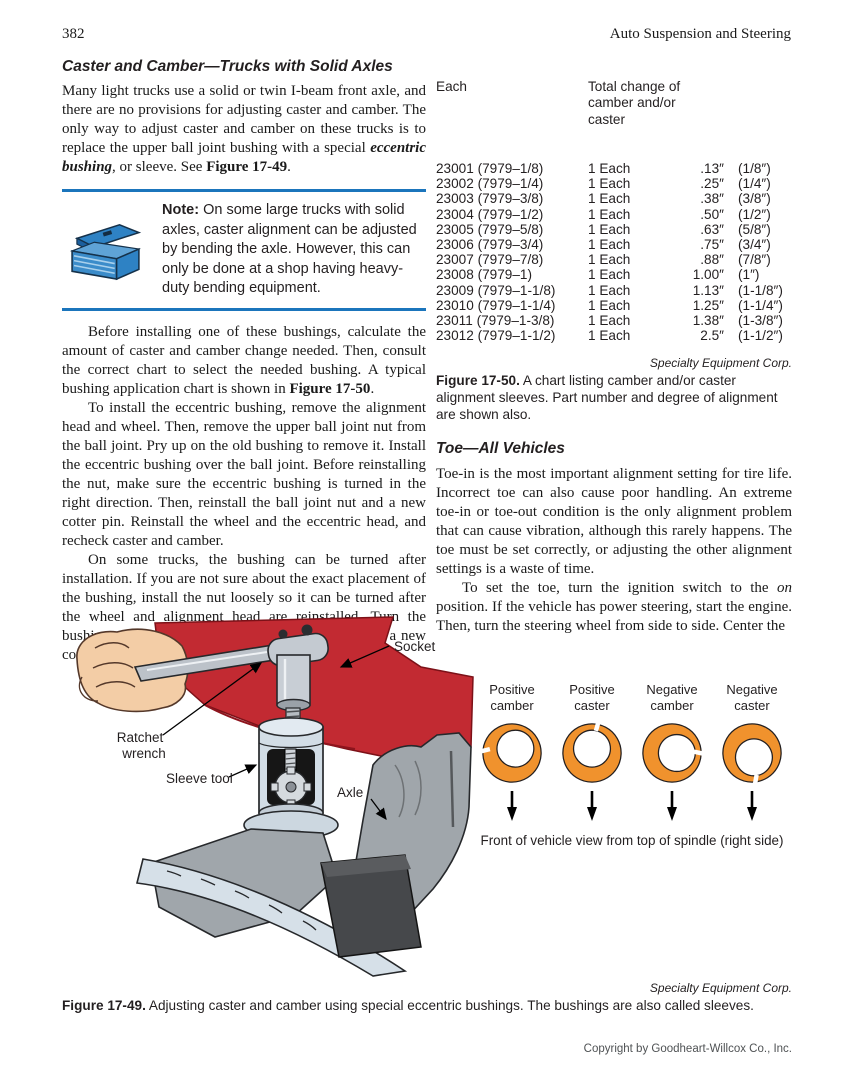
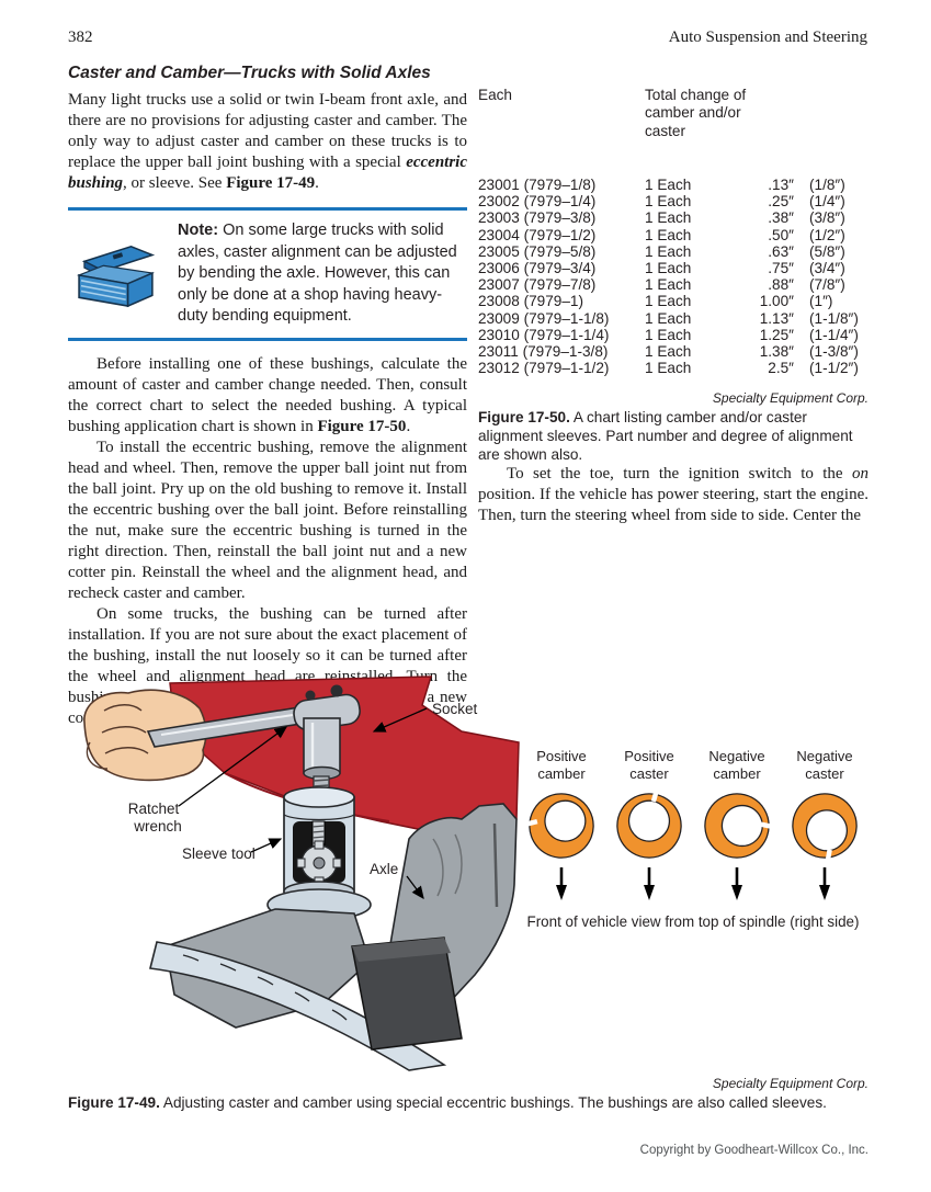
  382
  Auto Suspension and Steering
  Caster and Camber—Trucks with Solid Axles
  Many light trucks use a solid or twin I-beam front axle, and there are no provisions for adjusting caster and camber. The only way to adjust caster and camber on these trucks is to replace the upper ball joint bushing with a special eccentric bushing, or sleeve. See Figure 17-49.
  Note: On some large trucks with solid axles, caster alignment can be adjusted by bending the axle. However, this can only be done at a shop having heavy-duty bending equipment.
  Before installing one of these bushings, calculate the amount of caster and camber change needed. Then, consult the correct chart to select the needed bushing. A typical bushing application chart is shown in Figure 17-50.
- To install the eccentric bushing, remove the alignment head and wheel. Then, remove the upper ball joint nut from the ball joint. Pry up on the old bushing to remove it. Install the eccentric bushing over the ball joint. Before reinstalling the nut, make sure the eccentric bushing is turned in the right direction. Then, reinstall the ball joint nut and a new cotter pin. Reinstall the wheel and the eccentric head, and recheck caster and camber.
+ To install the eccentric bushing, remove the alignment head and wheel. Then, remove the upper ball joint nut from the ball joint. Pry up on the old bushing to remove it. Install the eccentric bushing over the ball joint. Before reinstalling the nut, make sure the eccentric bushing is turned in the right direction. Then, reinstall the ball joint nut and a new cotter pin. Reinstall the wheel and the alignment head, and recheck caster and camber.
  On some trucks, the bushing can be turned after installation. If you are not sure about the exact placement of the bushing, install the nut loosely so it can be turned after the wheel and alignment head are reinstalled. Tun the bush a new co
  Each
  Total change of
  camber and/or
  caster
  23001 (7979–1/8)
  1 Each
  .13″
  (1/8″)
  23002 (7979–1/4)
  1 Each
  .25″
  (1/4″)
  23003 (7979–3/8)
  1 Each
  .38″
  (3/8″)
  23004 (7979–1/2)
  1 Each
  .50″
  (1/2″)
  23005 (7979–5/8)
  1 Each
  .63″
  (5/8″)
  23006 (7979–3/4)
  1 Each
  .75″
  (3/4″)
  23007 (7979–7/8)
  1 Each
  .88″
  (7/8″)
  23008 (7979–1)
  1 Each
  1.00″
  (1″)
  23009 (7979–1-1/8)
  1 Each
  1.13″
  (1-1/8″)
  23010 (7979–1-1/4)
  1 Each
  1.25″
  (1-1/4″)
  23011 (7979–1-3/8)
  1 Each
  1.38″
  (1-3/8″)
  23012 (7979–1-1/2)
  1 Each
  2.5″
  (1-1/2″)
  Specialty Equipment Corp.
  Figure 17-50. A chart listing camber and/or caster alignment sleeves. Part number and degree of alignment are shown also.
- Toe—All Vehicles
- Toe-in is the most important alignment setting for tire life. Incorrect toe can also cause poor handling. An extreme toe-in or toe-out condition is the only alignment problem that can cause vibration, although this rarely happens. The toe must be set correctly, or adjusting the other alignment settings is a waste of time.
  To set the toe, turn the ignition switch to the on position. If the vehicle has power steering, start the engine. Then, turn the steering wheel from side to side. Center the
  Socket
  Ratchet
  wrench
  Sleeve tool
  Axle
  Positive
  camber
  Positive
  caster
  Negative
  camber
  Negative
  caster
  Front of vehicle view from top of spindle (right side)
  Specialty Equipment Corp.
  Figure 17-49. Adjusting caster and camber using special eccentric bushings. The bushings are also called sleeves.
  Copyright by Goodheart-Willcox Co., Inc.
